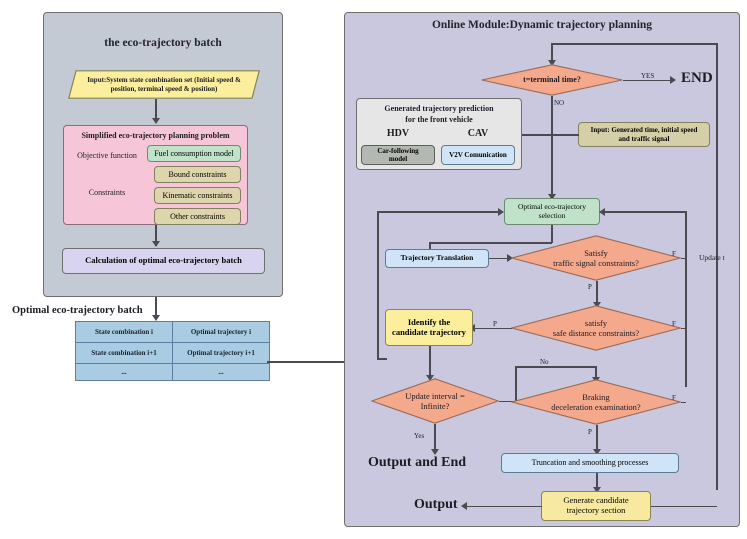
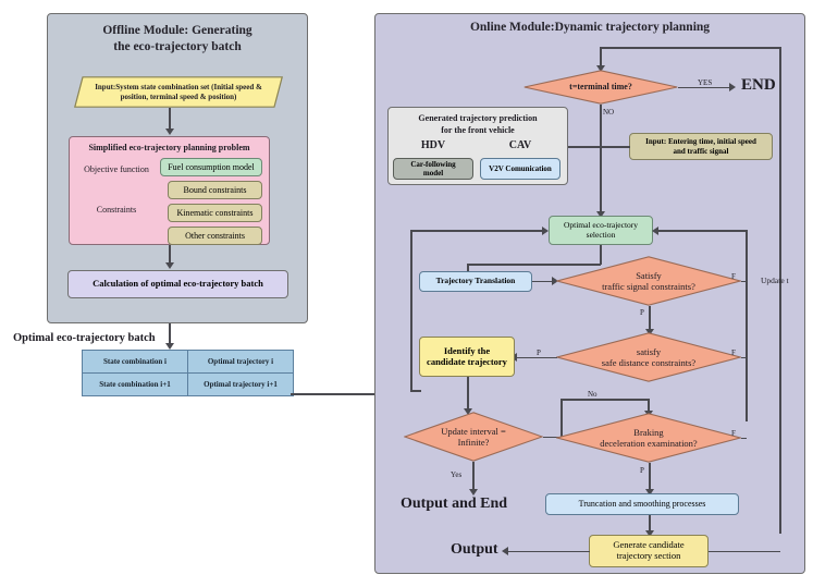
+ Offline Module: Generating
  the eco-trajectory batch
  Input:System state combination set (Initial speed & position, terminal speed & position)
  Simplified eco-trajectory planning problem
  Objective function
  Fuel consumption model
  Constraints
  Bound constraints
  Kinematic constraints
  Other constraints
  Calculation of optimal eco-trajectory batch
  Optimal eco-trajectory batch
  State combination i	Optimal trajectory i
  State combination i+1	Optimal trajectory i+1
- ...	...
  Online Module:Dynamic trajectory planning
  t=terminal time?
  YES
  END
  NO
  Generated trajectory prediction
  for the front vehicle
  HDV
  CAV
  Car-following
  model
  V2V Comunication
- Input: Generated time, initial speed
+ Input: Entering time, initial speed
  and traffic signal
  Optimal eco-trajectory
  selection
  Trajectory Translation
  Satisfy
  traffic signal constraints?
  F
  P
  satisfy
  safe distance constraints?
  F
  P
  Identify the
  candidate trajectory
  Update interval =
  Infinite?
  No
  Yes
  Output and End
  Braking
  deceleration examination?
  F
  P
  Truncation and smoothing processes
  Generate candidate
  trajectory section
  Output
  Update t
